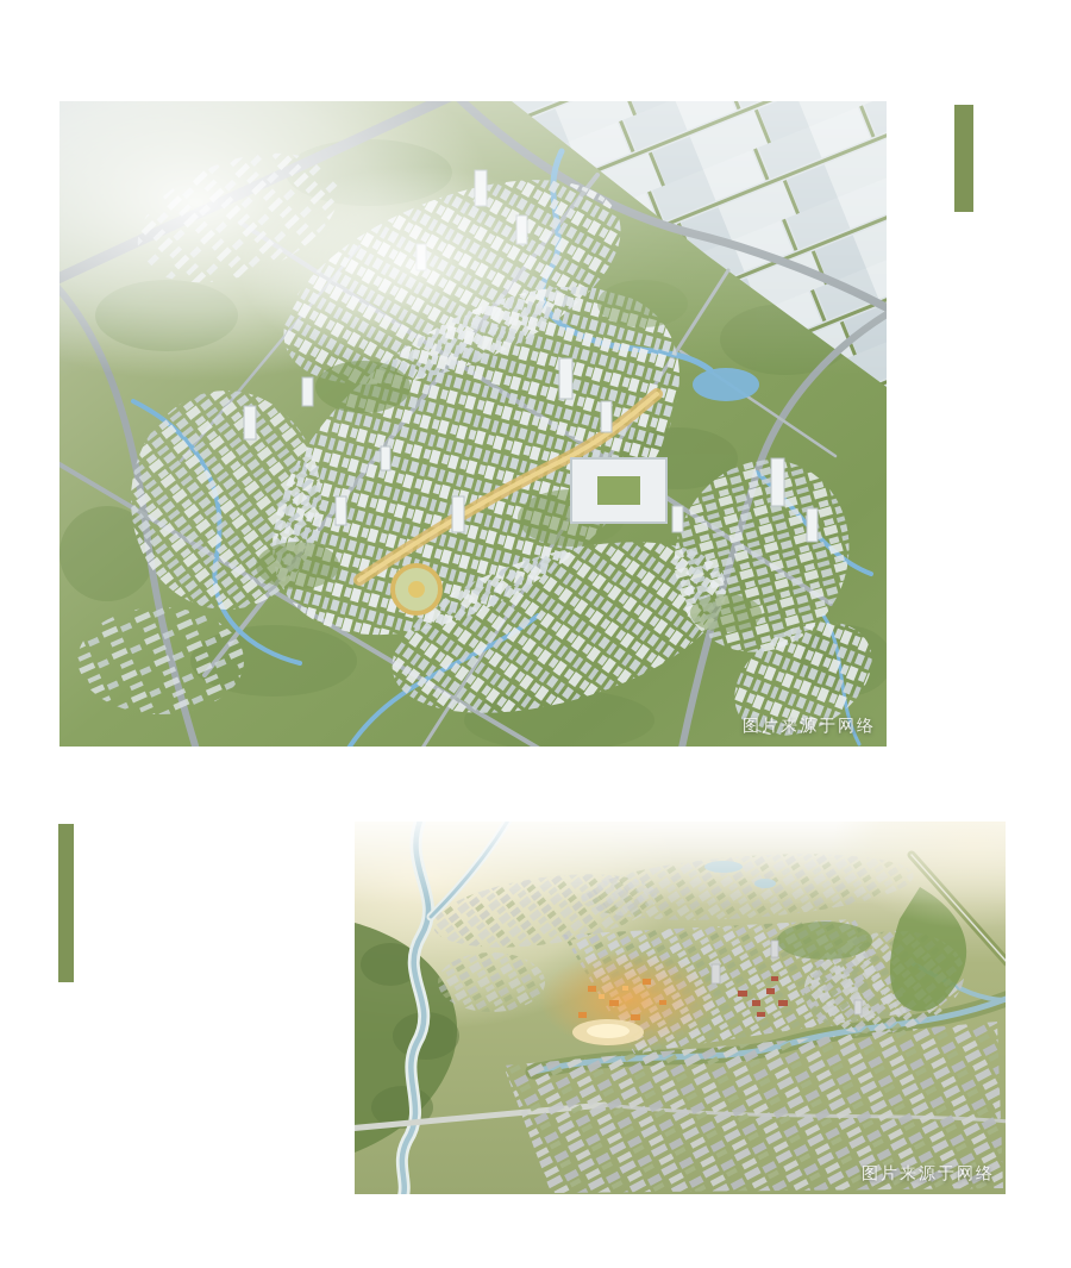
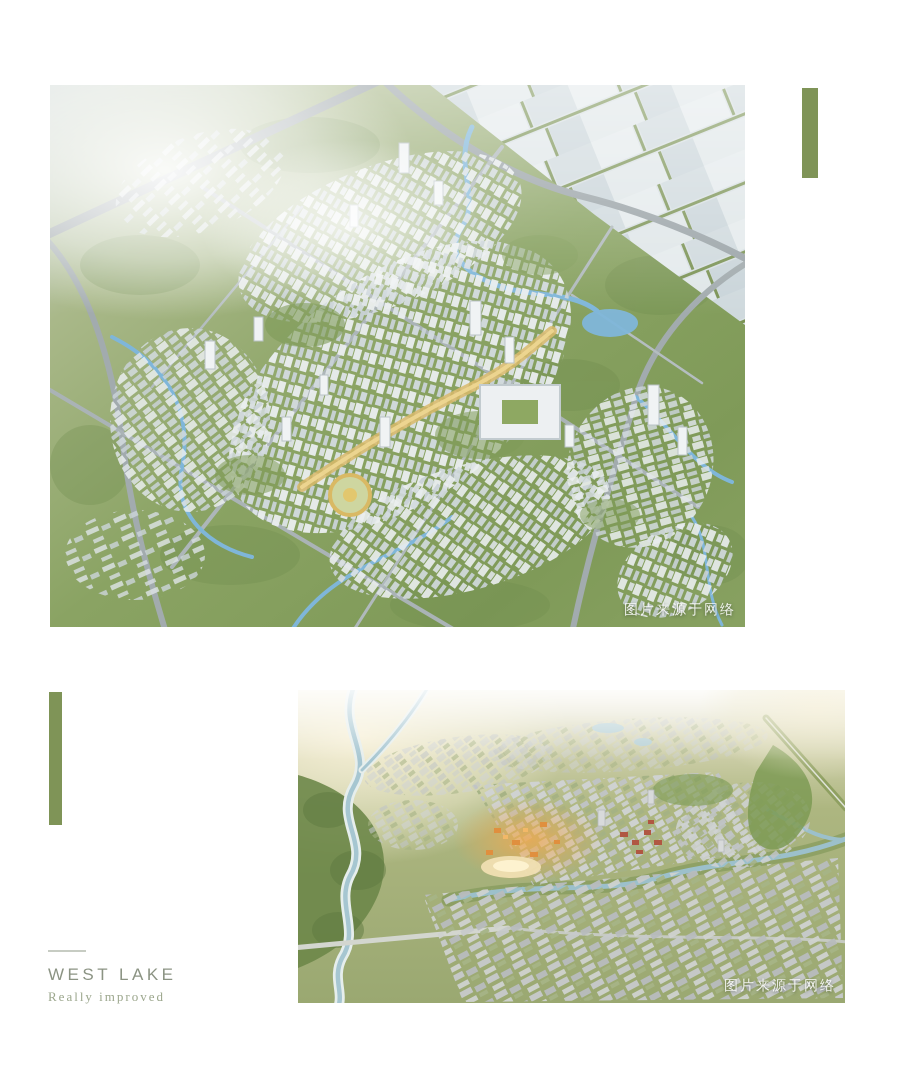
  图片来源于网络
  图片来源于网络
+ WEST LAKE
+ Really improved
